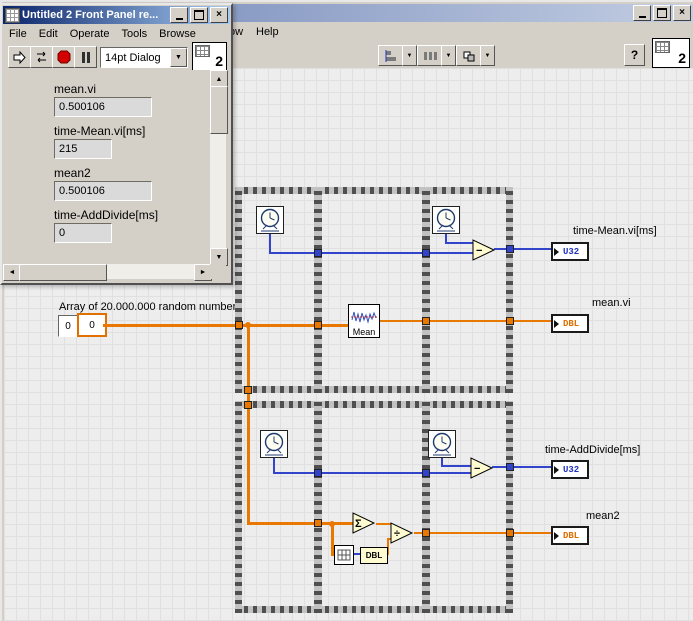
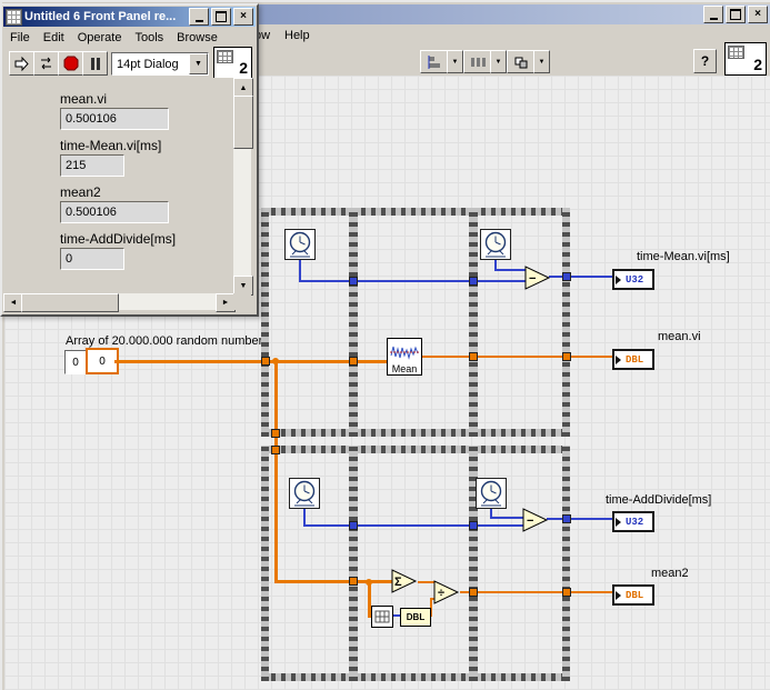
  ×
  Help
  ?
  2
  Array of 20.000.000 random numbe
  0
  0
  Mean
  −
  Σ
  DBL
  ÷
  −
  time-Mean.vi[ms]
  U32
  mean.vi
  DBL
  time-AddDivide[ms]
  U32
  mean2
  DBL
- Untitled 2 Front Panel re...
+ Untitled 6 Front Panel re...
  ×
  File
  Edit
  Operate
  Tools
  Browse
  14pt Dialog
  2
  mean.vi
  0.500106
  time-Mean.vi[ms]
  215
  mean2
  0.500106
  time-AddDivide[ms]
  0
